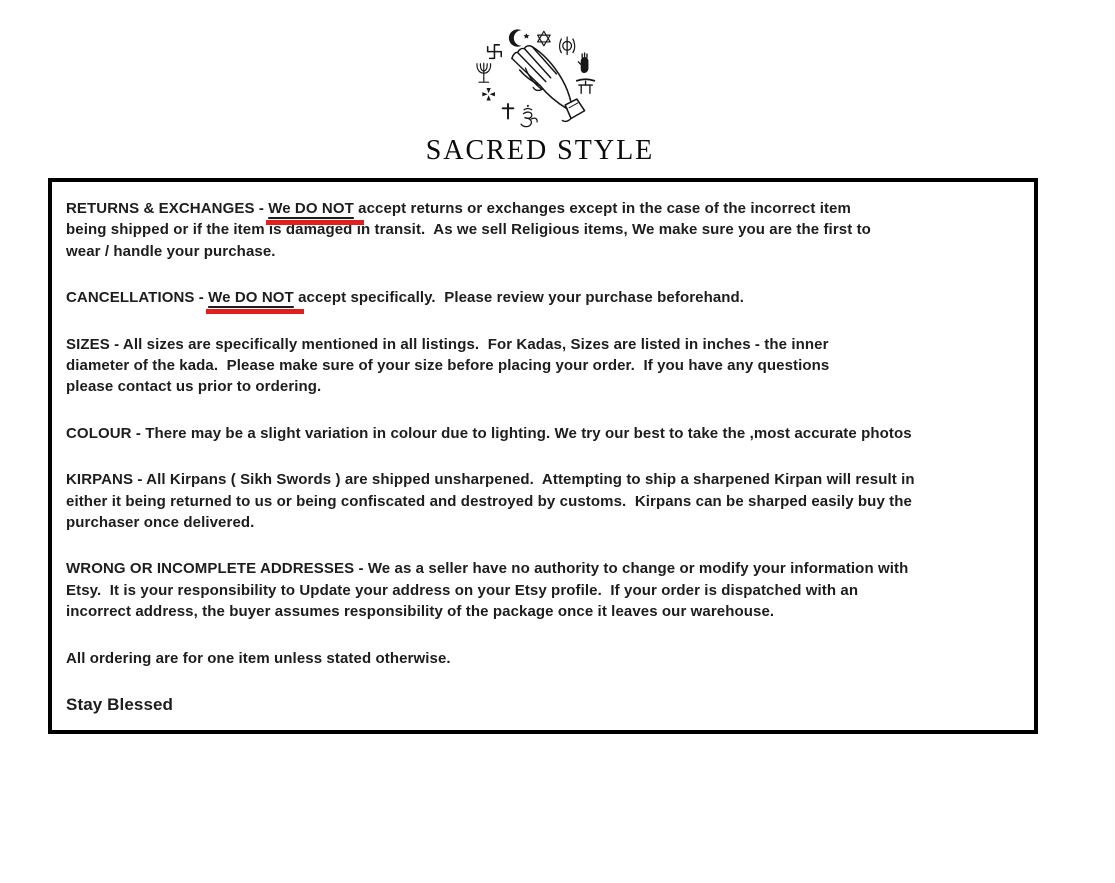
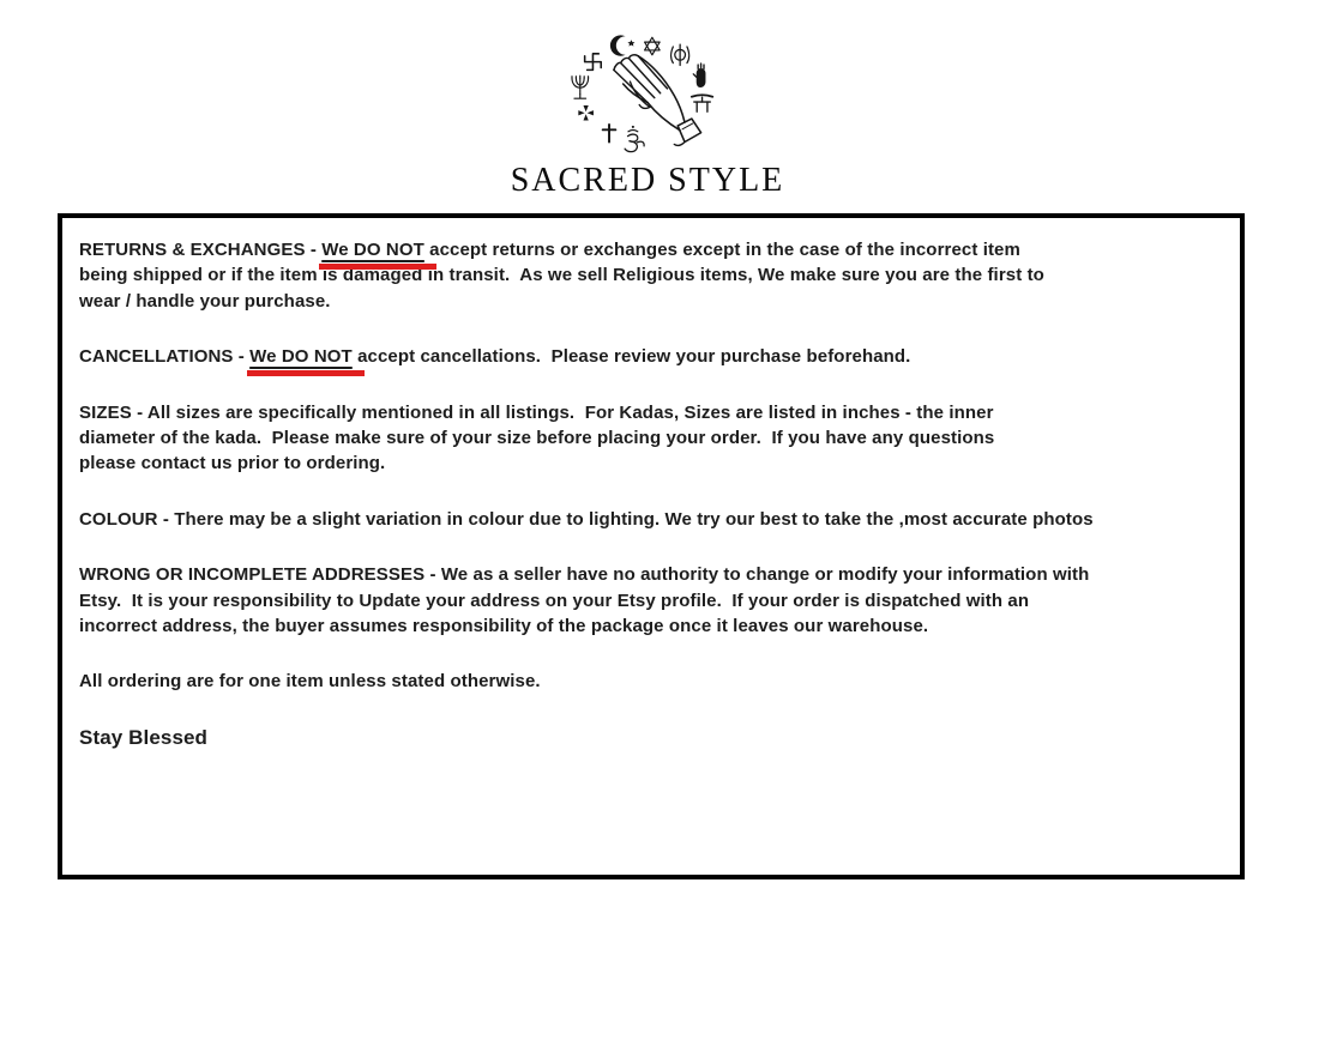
  SACRED STYLE
  RETURNS & EXCHANGES - We DO NOT accept returns or exchanges except in the case of the incorrect item
  being shipped or if the item is damaged in transit. As we sell Religious items, We make sure you are the first to
  wear / handle your purchase.
- CANCELLATIONS - We DO NOT accept specifically. Please review your purchase beforehand.
+ CANCELLATIONS - We DO NOT accept cancellations. Please review your purchase beforehand.
  SIZES - All sizes are specifically mentioned in all listings. For Kadas, Sizes are listed in inches - the inner
  diameter of the kada. Please make sure of your size before placing your order. If you have any questions
  please contact us prior to ordering.
  COLOUR - There may be a slight variation in colour due to lighting. We try our best to take the ,most accurate photos
- KIRPANS - All Kirpans ( Sikh Swords ) are shipped unsharpened. Attempting to ship a sharpened Kirpan will result in
- either it being returned to us or being confiscated and destroyed by customs. Kirpans can be sharped easily buy the
- purchaser once delivered.
  WRONG OR INCOMPLETE ADDRESSES - We as a seller have no authority to change or modify your information with
  Etsy. It is your responsibility to Update your address on your Etsy profile. If your order is dispatched with an
  incorrect address, the buyer assumes responsibility of the package once it leaves our warehouse.
  All ordering are for one item unless stated otherwise.
  Stay Blessed
